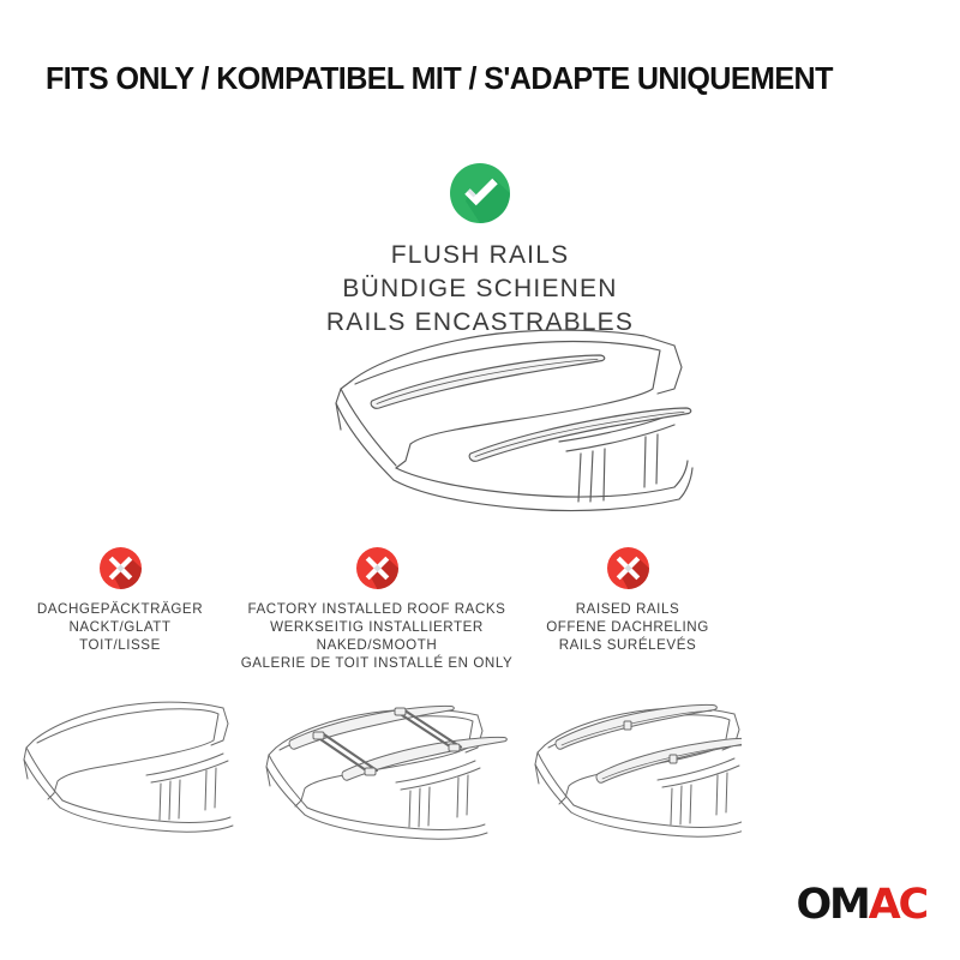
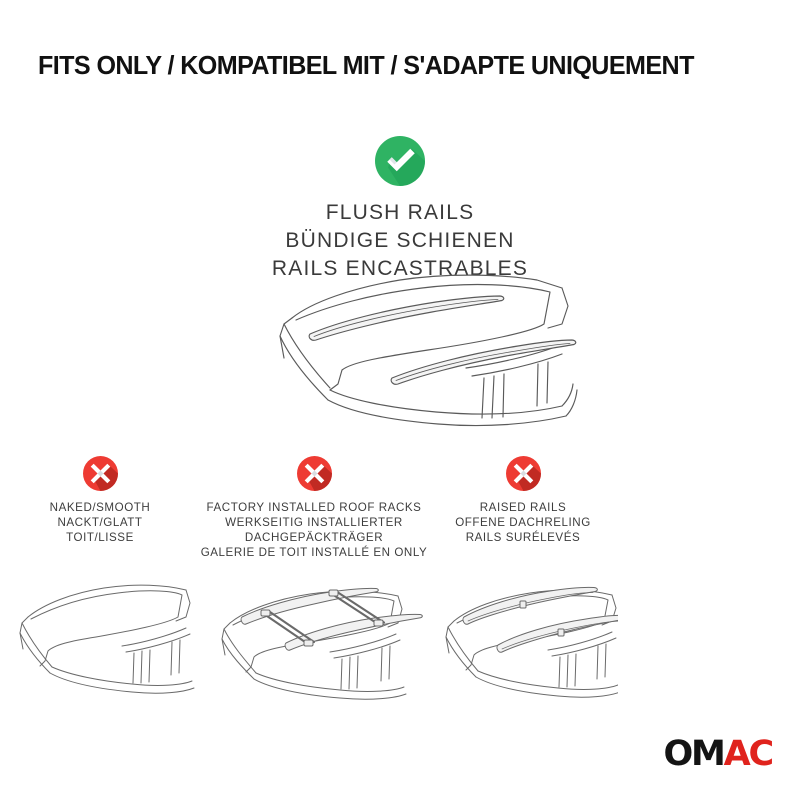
  FITS ONLY / KOMPATIBEL MIT / S'ADAPTE UNIQUEMENT
  FLUSH RAILS
  BÜNDIGE SCHIENEN
  RAILS ENCASTRABLES
- DACHGEPÄCKTRÄGER
+ NAKED/SMOOTH
  NACKT/GLATT
  TOIT/LISSE
  FACTORY INSTALLED ROOF RACKS
  WERKSEITIG INSTALLIERTER
- NAKED/SMOOTH
+ DACHGEPÄCKTRÄGER
  GALERIE DE TOIT INSTALLÉ EN ONLY
  RAISED RAILS
  OFFENE DACHRELING
  RAILS SURÉLEVÉS
  OMAC
